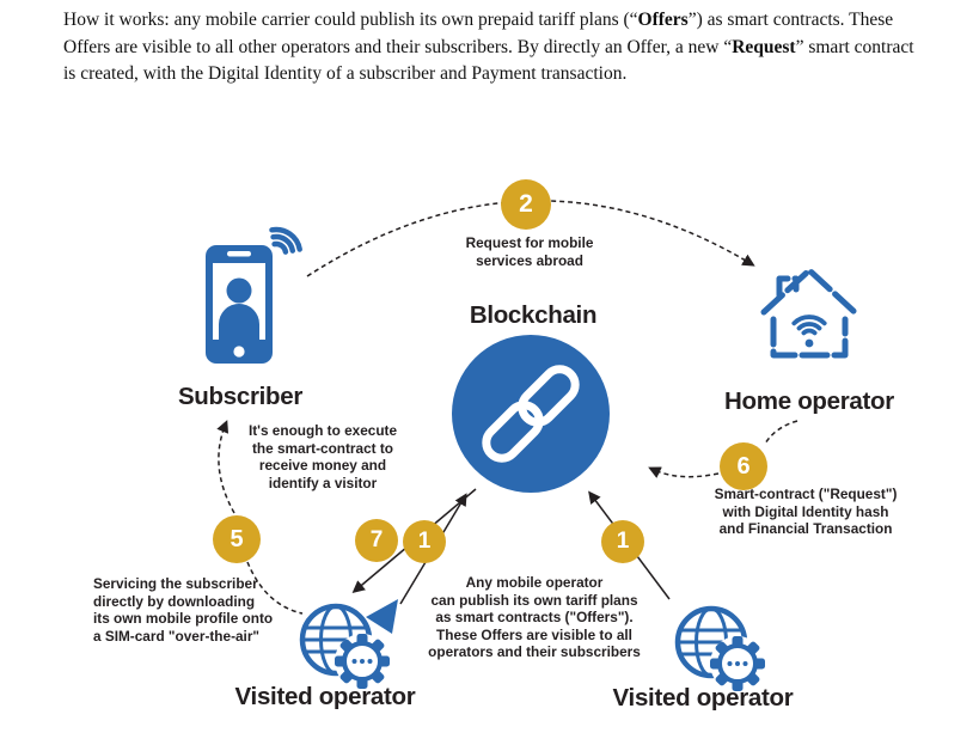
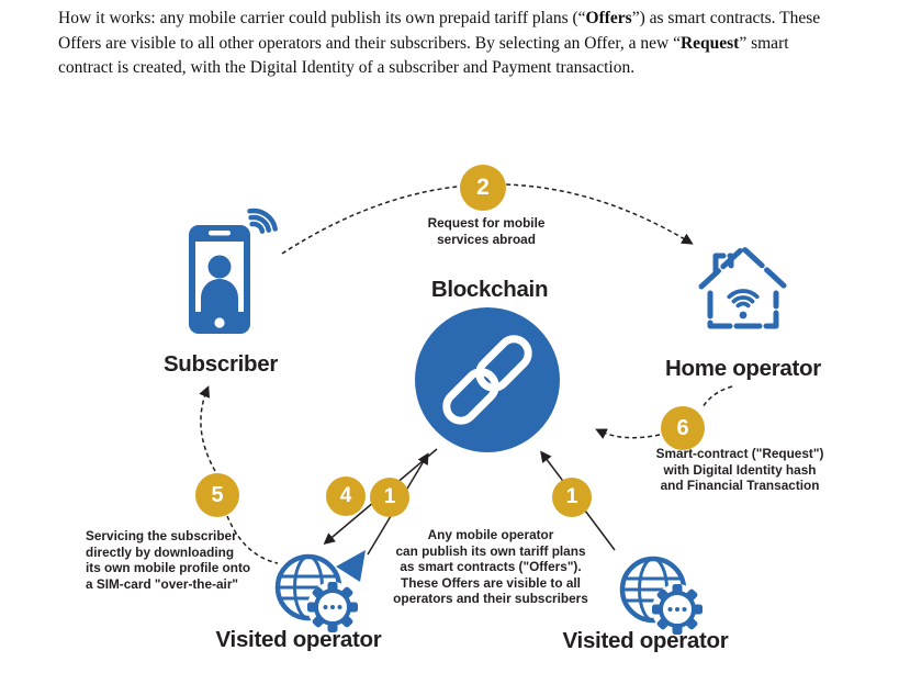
- How it works: any mobile carrier could publish its own prepaid tariff plans (“Offers”) as smart contracts. These Offers are visible to all other operators and their subscribers. By directly an Offer, a new “Request” smart contract is created, with the Digital Identity of a subscriber and Payment transaction.
+ How it works: any mobile carrier could publish its own prepaid tariff plans (“Offers”) as smart contracts. These Offers are visible to all other operators and their subscribers. By selecting an Offer, a new “Request” smart contract is created, with the Digital Identity of a subscriber and Payment transaction.
  2
  6
  5
- 7
+ 4
  1
  1
  Subscriber
  Blockchain
  Home operator
  Visited operator
  Visited operator
  Request for mobile
  services abroad
  Smart-contract ("Request")
  with Digital Identity hash
  and Financial Transaction
- It's enough to execute
- the smart-contract to
- receive money and
- identify a visitor
  Any mobile operator
  can publish its own tariff plans
  as smart contracts ("Offers").
  These Offers are visible to all
  operators and their subscribers
  Servicing the subscriber
  directly by downloading
  its own mobile profile onto
  a SIM-card "over-the-air"
